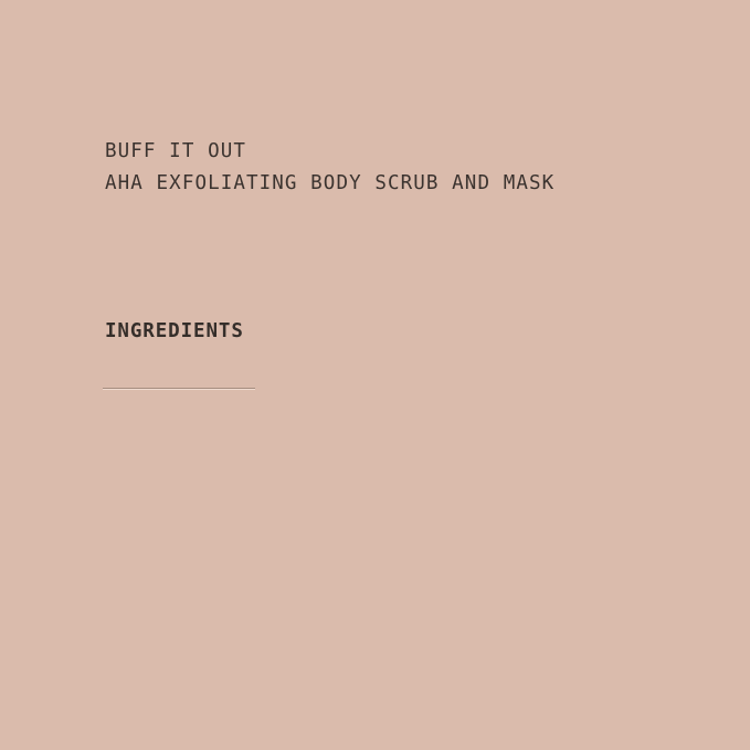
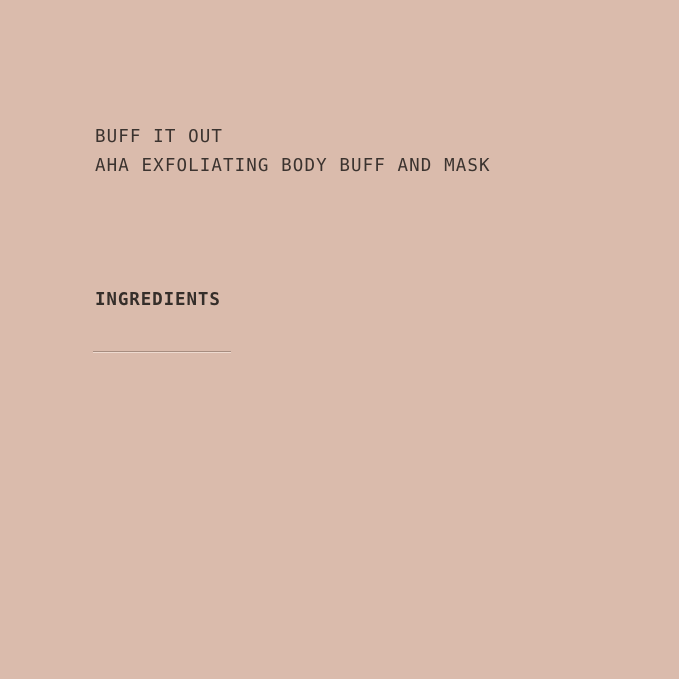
  BUFF IT OUT
- AHA EXFOLIATING BODY SCRUB AND MASK
+ AHA EXFOLIATING BODY BUFF AND MASK
  INGREDIENTS
